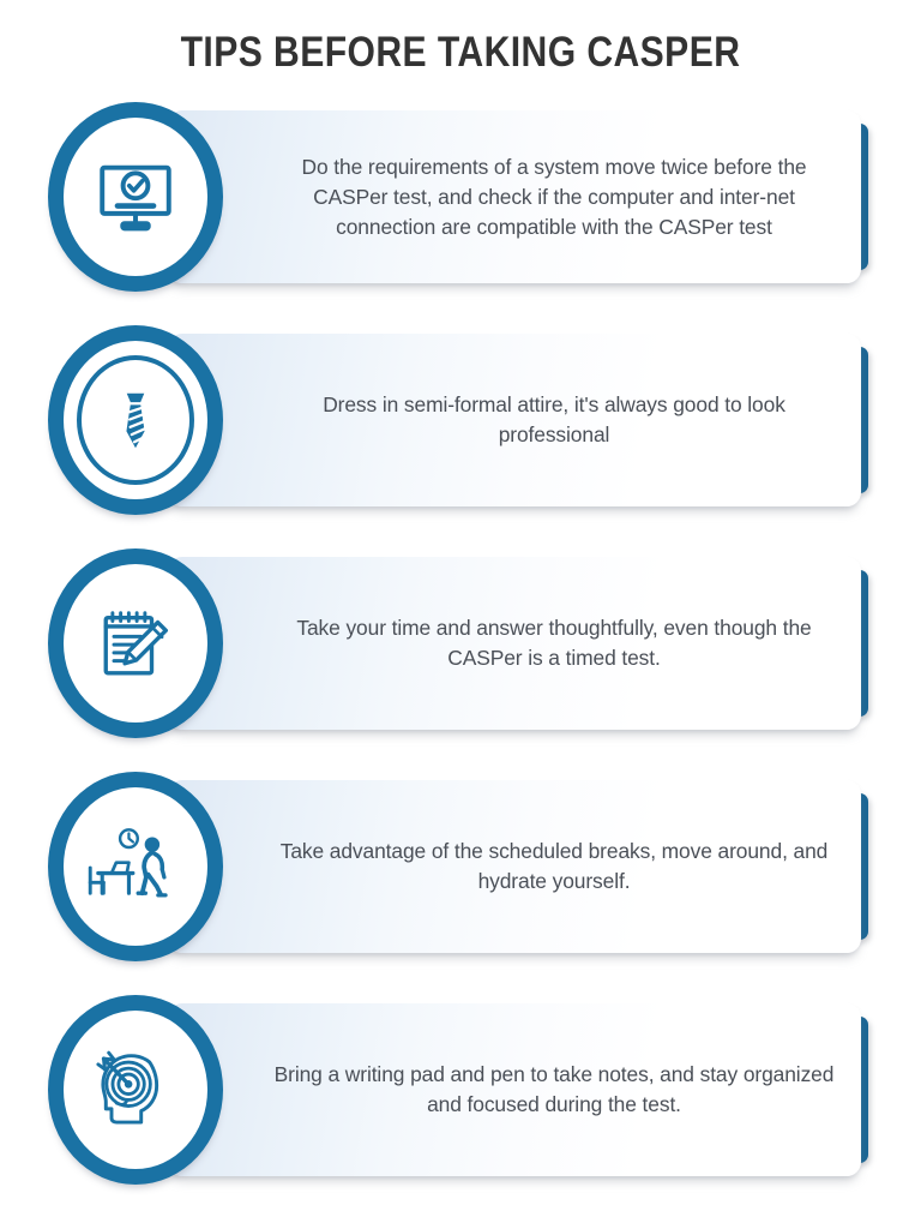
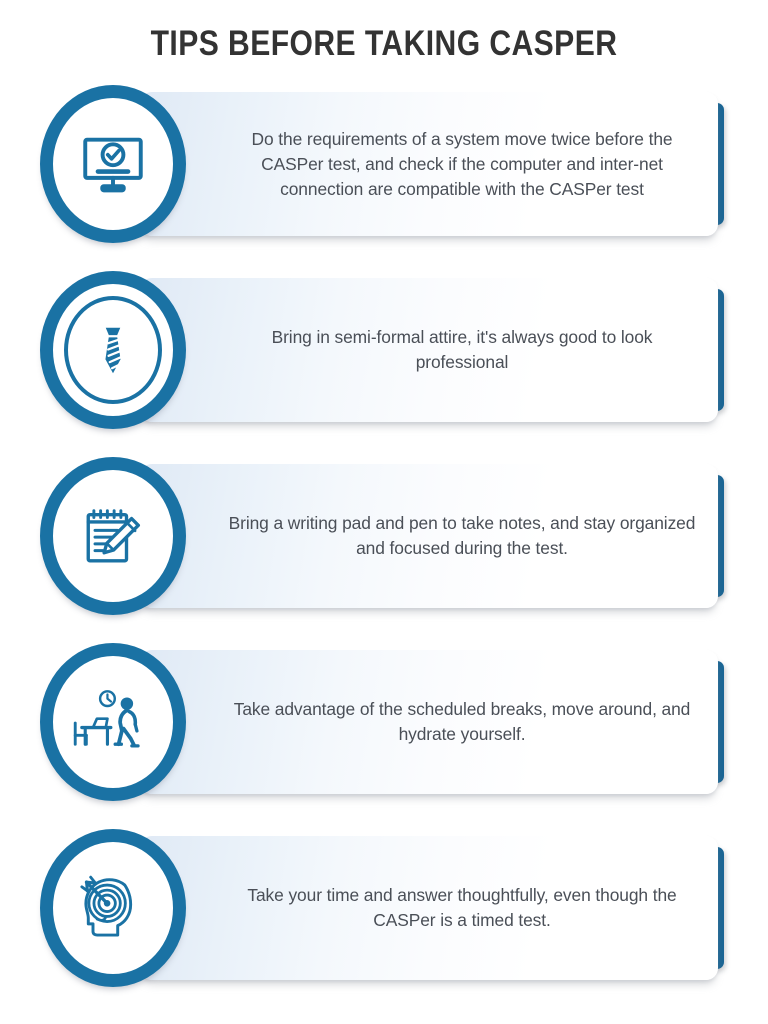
  TIPS BEFORE TAKING CASPER
  Do the requirements of a system move twice before the CASPer test, and check if the computer and inter-net connection are compatible with the CASPer test
- Dress in semi-formal attire, it's always good to look professional
+ Bring in semi-formal attire, it's always good to look professional
- Take your time and answer thoughtfully, even though the CASPer is a timed test.
+ Bring a writing pad and pen to take notes, and stay organized and focused during the test.
  Take advantage of the scheduled breaks, move around, and hydrate yourself.
- Bring a writing pad and pen to take notes, and stay organized and focused during the test.
+ Take your time and answer thoughtfully, even though the CASPer is a timed test.
